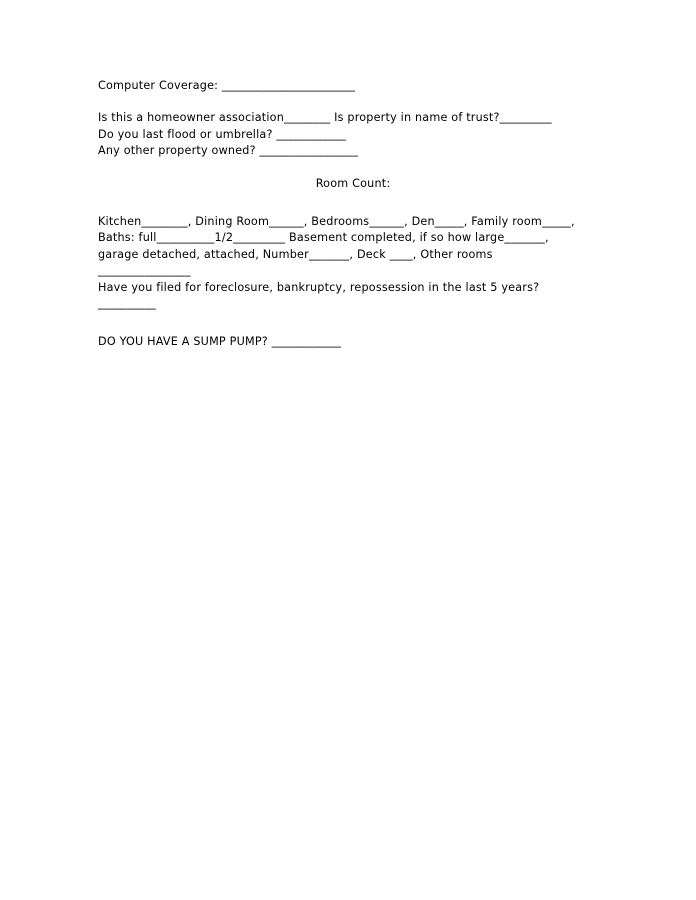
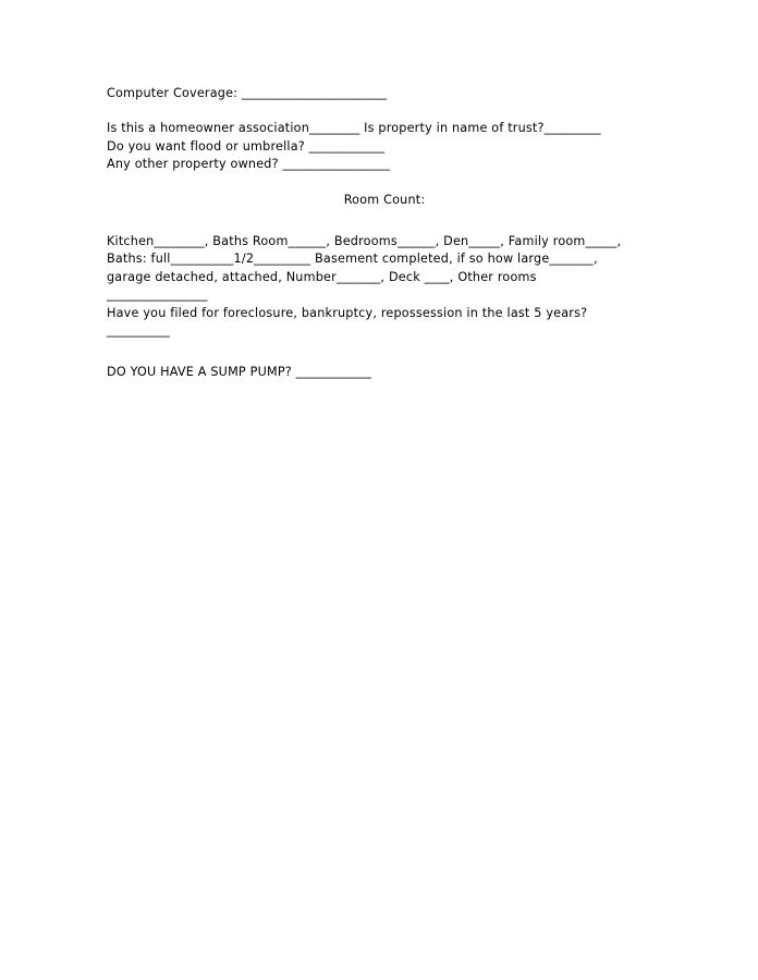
  Computer Coverage: _______________________
  Is this a homeowner association________ Is property in name of trust?_________
- Do you last flood or umbrella? ____________
+ Do you want flood or umbrella? ____________
  Any other property owned? _________________
  Room Count:
- Kitchen________, Dining Room______, Bedrooms______, Den_____, Family room_____,
+ Kitchen________, Baths Room______, Bedrooms______, Den_____, Family room_____,
  Baths: full__________1/2_________ Basement completed, if so how large_______,
  garage detached, attached, Number_______, Deck ____, Other rooms ________________
  Have you filed for foreclosure, bankruptcy, repossession in the last 5 years?__________
  DO YOU HAVE A SUMP PUMP? ____________
